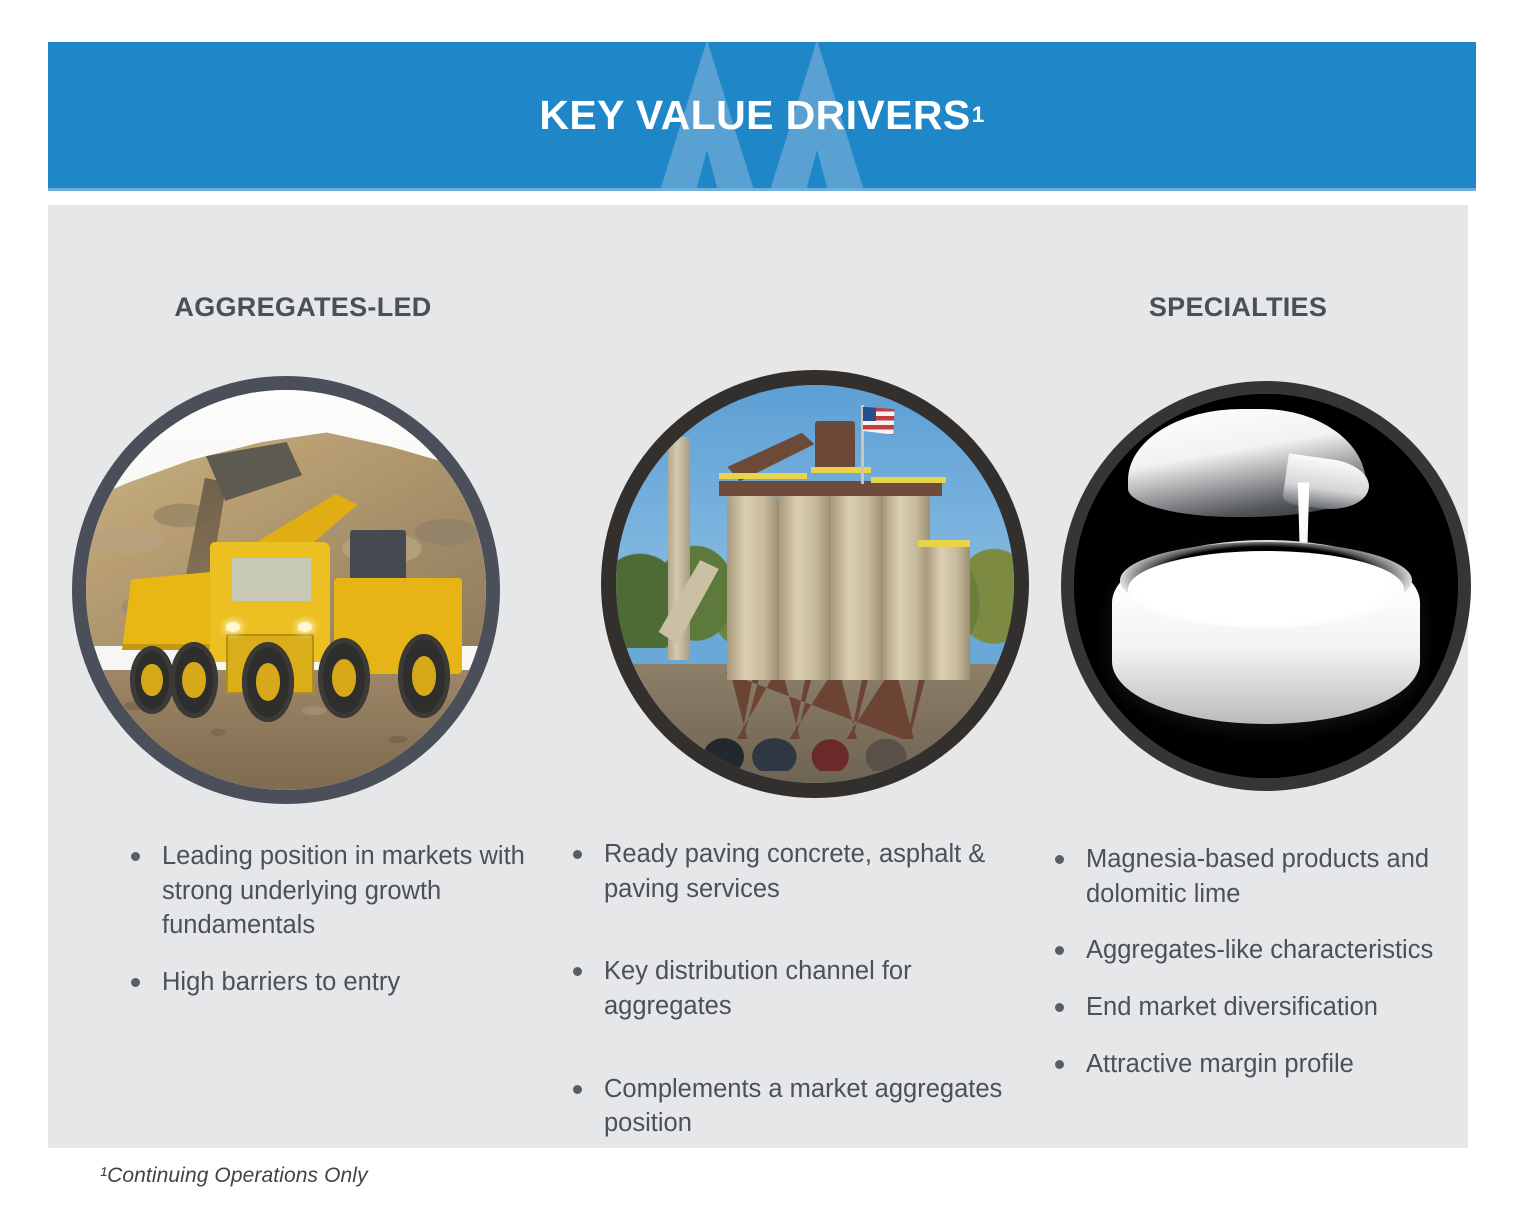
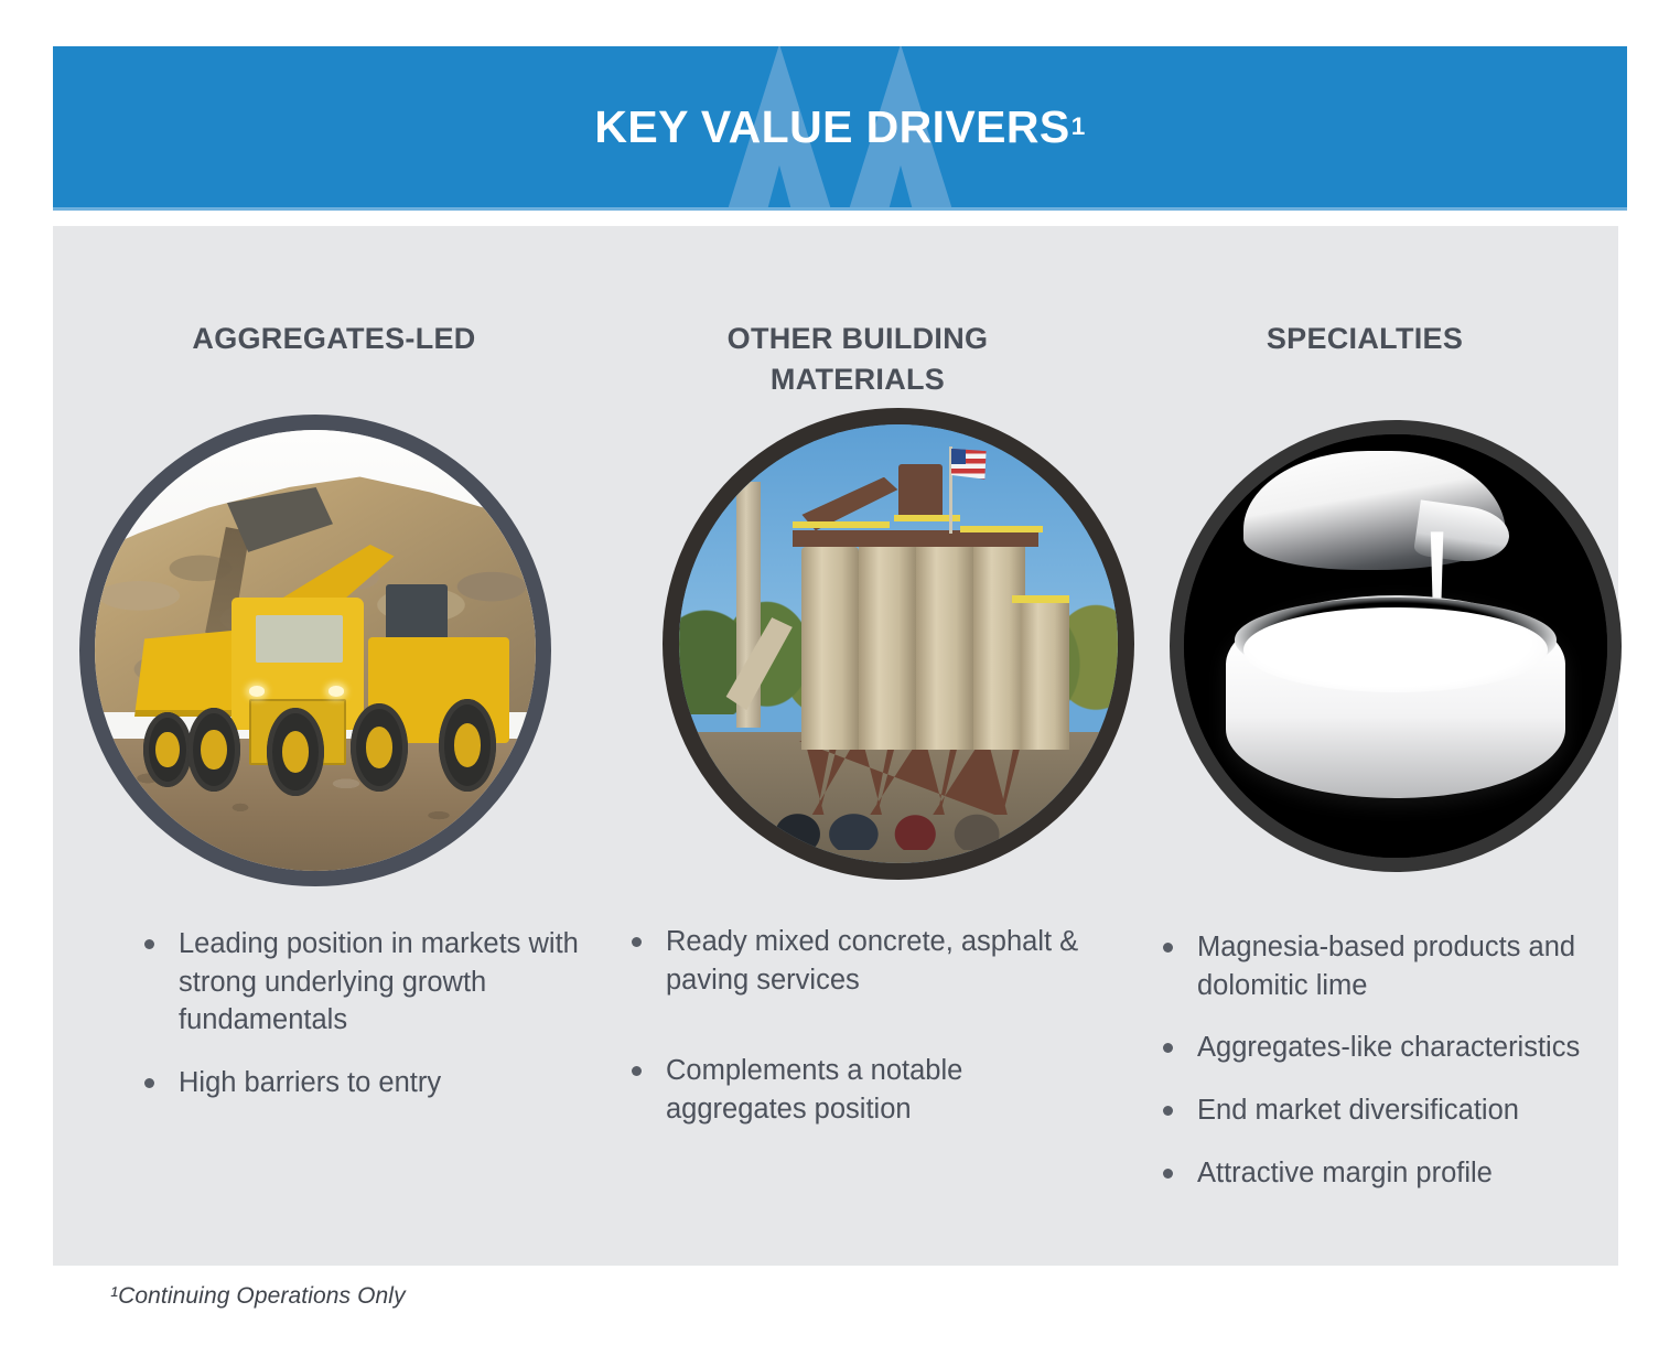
  KEY VALUE DRIVERS
  1
  AGGREGATES-LED
  Leading position in markets with strong underlying growth fundamentals
  High barriers to entry
+ OTHER BUILDING MATERIALS
- Ready paving concrete, asphalt & paving services
+ Ready mixed concrete, asphalt & paving services
- Key distribution channel for aggregates
- Complements a market aggregates position
+ Complements a notable aggregates position
  SPECIALTIES
  Magnesia-based products and dolomitic lime
  Aggregates-like characteristics
  End market diversification
  Attractive margin profile
  ¹Continuing Operations Only
